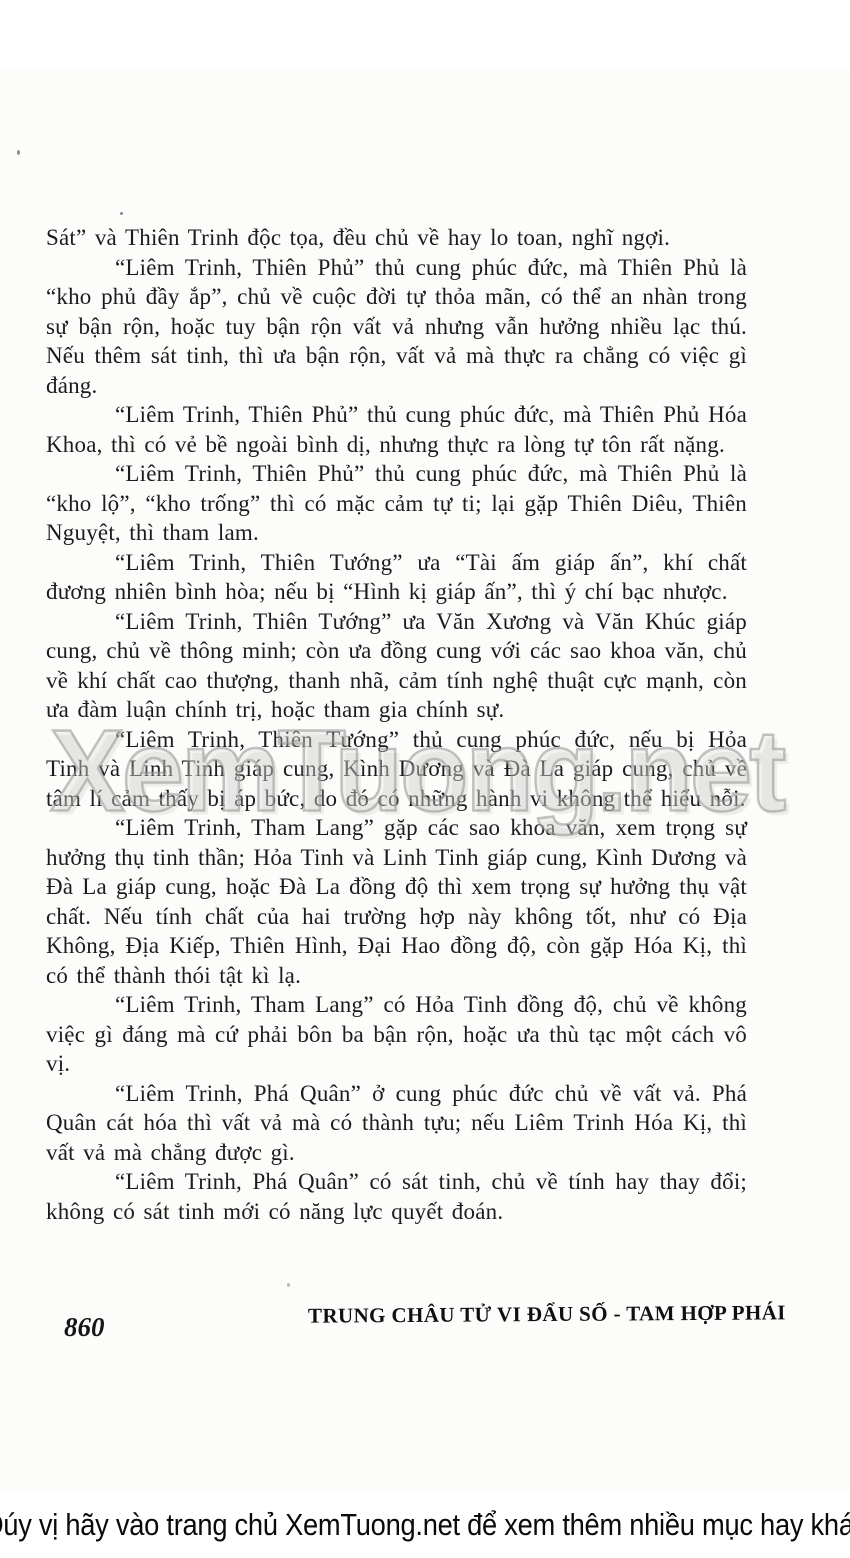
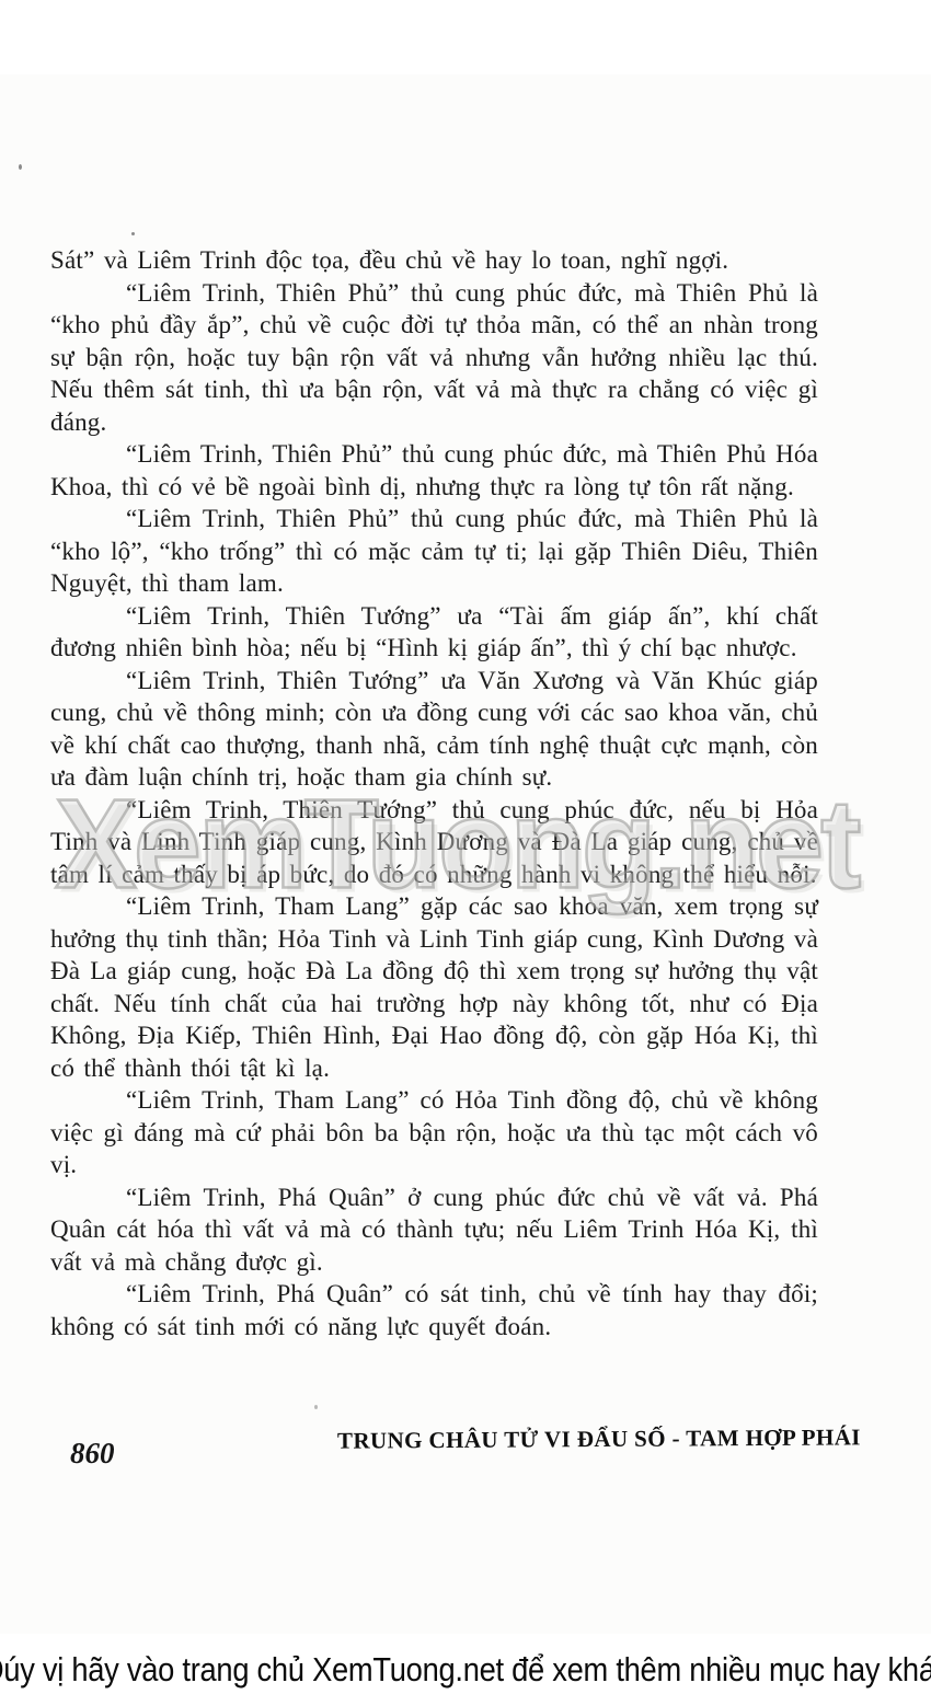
- Sát” và Thiên Trinh độc tọa, đều chủ về hay lo toan, nghĩ ngợi.
+ Sát” và Liêm Trinh độc tọa, đều chủ về hay lo toan, nghĩ ngợi.
  “Liêm Trinh, Thiên Phủ” thủ cung phúc đức, mà Thiên Phủ là “kho phủ đầy ắp”, chủ về cuộc đời tự thỏa mãn, có thể an nhàn trong sự bận rộn, hoặc tuy bận rộn vất vả nhưng vẫn hưởng nhiều lạc thú. Nếu thêm sát tinh, thì ưa bận rộn, vất vả mà thực ra chẳng có việc gì đáng.
  “Liêm Trinh, Thiên Phủ” thủ cung phúc đức, mà Thiên Phủ Hóa Khoa, thì có vẻ bề ngoài bình dị, nhưng thực ra lòng tự tôn rất nặng.
  “Liêm Trinh, Thiên Phủ” thủ cung phúc đức, mà Thiên Phủ là “kho lộ”, “kho trống” thì có mặc cảm tự ti; lại gặp Thiên Diêu, Thiên Nguyệt, thì tham lam.
  “Liêm Trinh, Thiên Tướng” ưa “Tài ấm giáp ấn”, khí chất đương nhiên bình hòa; nếu bị “Hình kị giáp ấn”, thì ý chí bạc nhược.
  “Liêm Trinh, Thiên Tướng” ưa Văn Xương và Văn Khúc giáp cung, chủ về thông minh; còn ưa đồng cung với các sao khoa văn, chủ về khí chất cao thượng, thanh nhã, cảm tính nghệ thuật cực mạnh, còn ưa đàm luận chính trị, hoặc tham gia chính sự.
  “Liêm Trinh, Thiên Tướng” thủ cung phúc đức, nếu bị Hỏa Tinh và Linh Tinh giáp cung, Kình Dương và Đà La giáp cung, chủ về tâm lí cảm thấy bị áp bức, do đó có những hành vi không thể hiểu nỗi.
  “Liêm Trinh, Tham Lang” gặp các sao khoa văn, xem trọng sự hưởng thụ tinh thần; Hỏa Tinh và Linh Tinh giáp cung, Kình Dương và Đà La giáp cung, hoặc Đà La đồng độ thì xem trọng sự hưởng thụ vật chất. Nếu tính chất của hai trường hợp này không tốt, như có Địa Không, Địa Kiếp, Thiên Hình, Đại Hao đồng độ, còn gặp Hóa Kị, thì có thể thành thói tật kì lạ.
  “Liêm Trinh, Tham Lang” có Hỏa Tinh đồng độ, chủ về không việc gì đáng mà cứ phải bôn ba bận rộn, hoặc ưa thù tạc một cách vô vị.
  “Liêm Trinh, Phá Quân” ở cung phúc đức chủ về vất vả. Phá Quân cát hóa thì vất vả mà có thành tựu; nếu Liêm Trinh Hóa Kị, thì vất vả mà chẳng được gì.
  “Liêm Trinh, Phá Quân” có sát tinh, chủ về tính hay thay đổi; không có sát tinh mới có năng lực quyết đoán.
  XemTuong.net
  860
  TRUNG CHÂU TỬ VI ĐẨU SỐ - TAM HỢP PHÁI
  úy vị hãy vào trang chủ XemTuong.net để xem thêm nhiều mục hay khá
